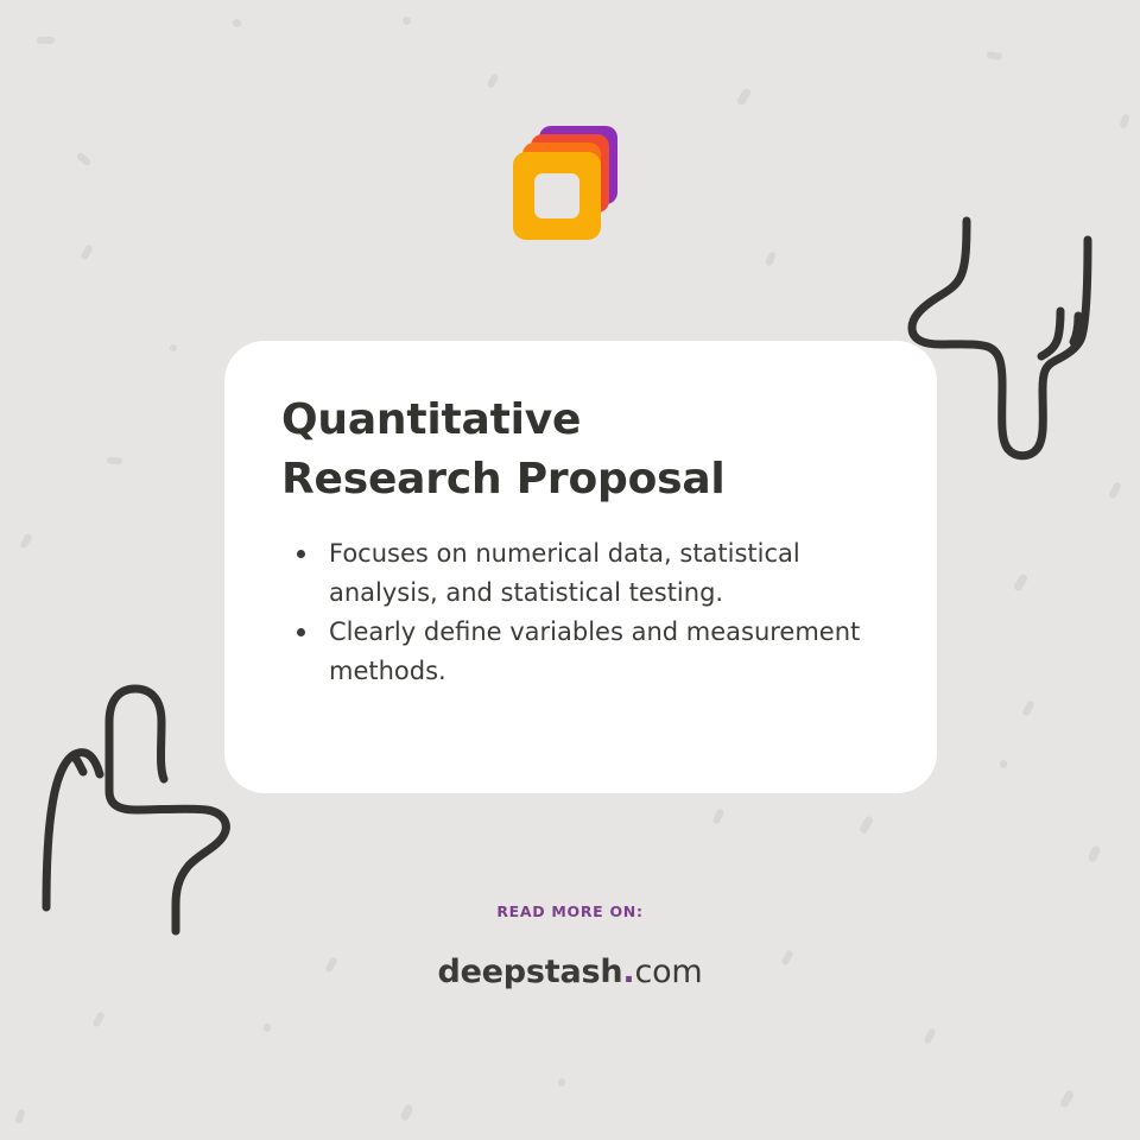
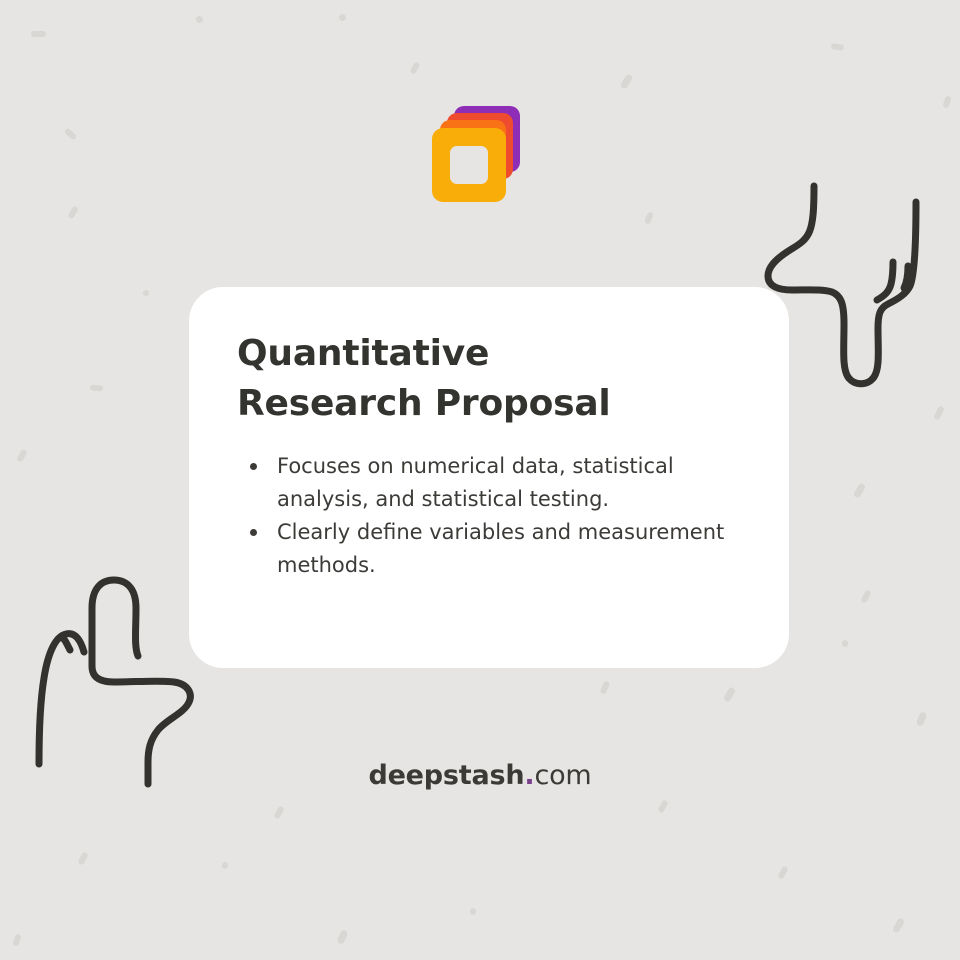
  Quantitative Research Proposal
  Focuses on numerical data, statistical analysis, and statistical testing.
  Clearly define variables and measurement methods.
- READ MORE ON:
  deepstash.com
